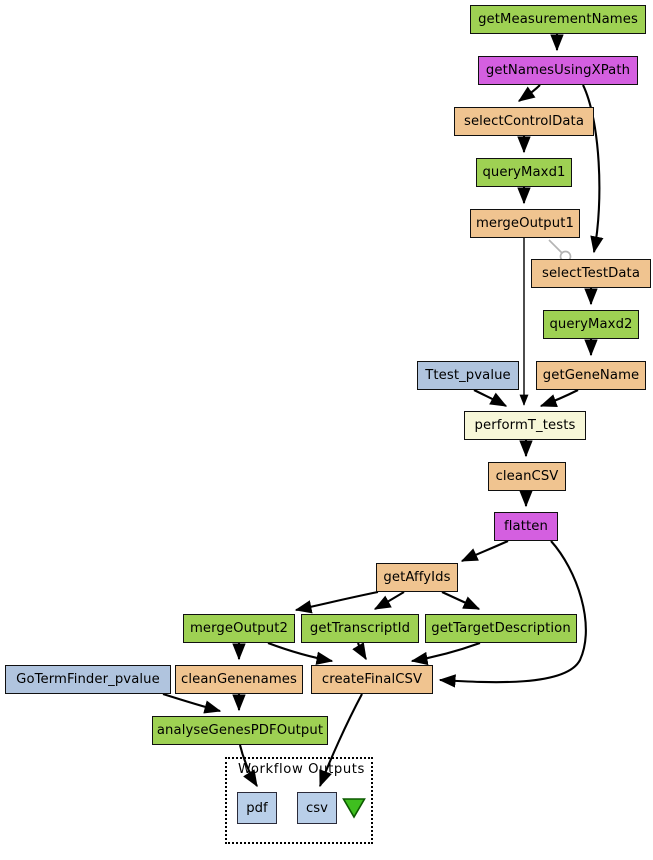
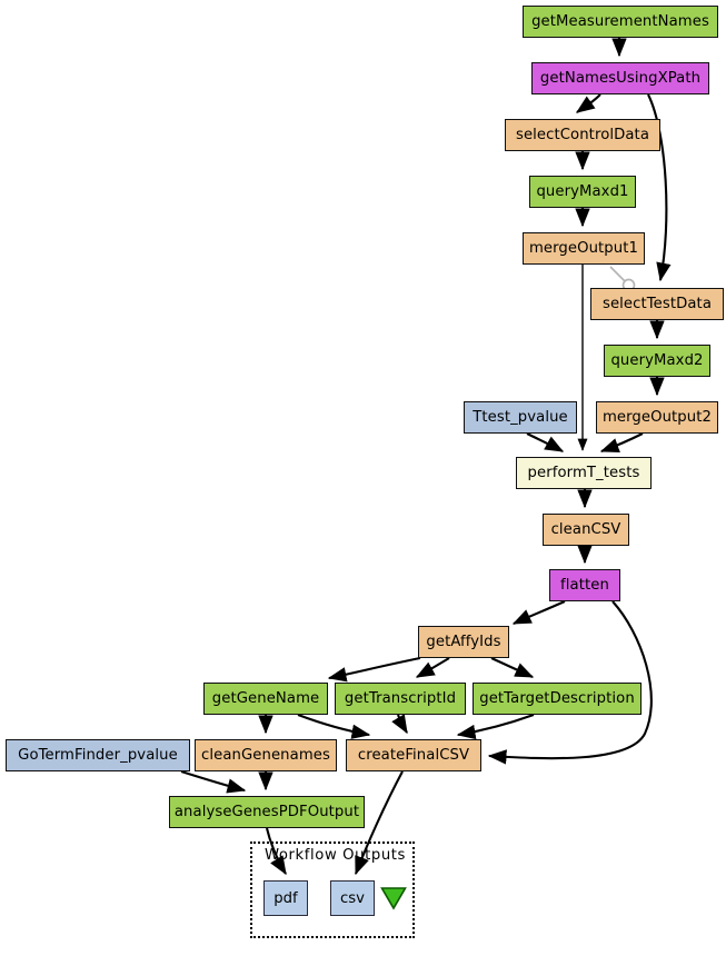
  getMeasurementNames
  getNamesUsingXPath
  selectControlData
  queryMaxd1
  mergeOutput1
  selectTestData
  queryMaxd2
- getGeneName
+ mergeOutput2
  Ttest_pvalue
  performT_tests
  cleanCSV
  flatten
  getAffyIds
- mergeOutput2
+ getGeneName
  getTranscriptId
  getTargetDescription
  GoTermFinder_pvalue
  cleanGenenames
  createFinalCSV
  analyseGenesPDFOutput
  Workflow Outputs
  pdf
  csv
